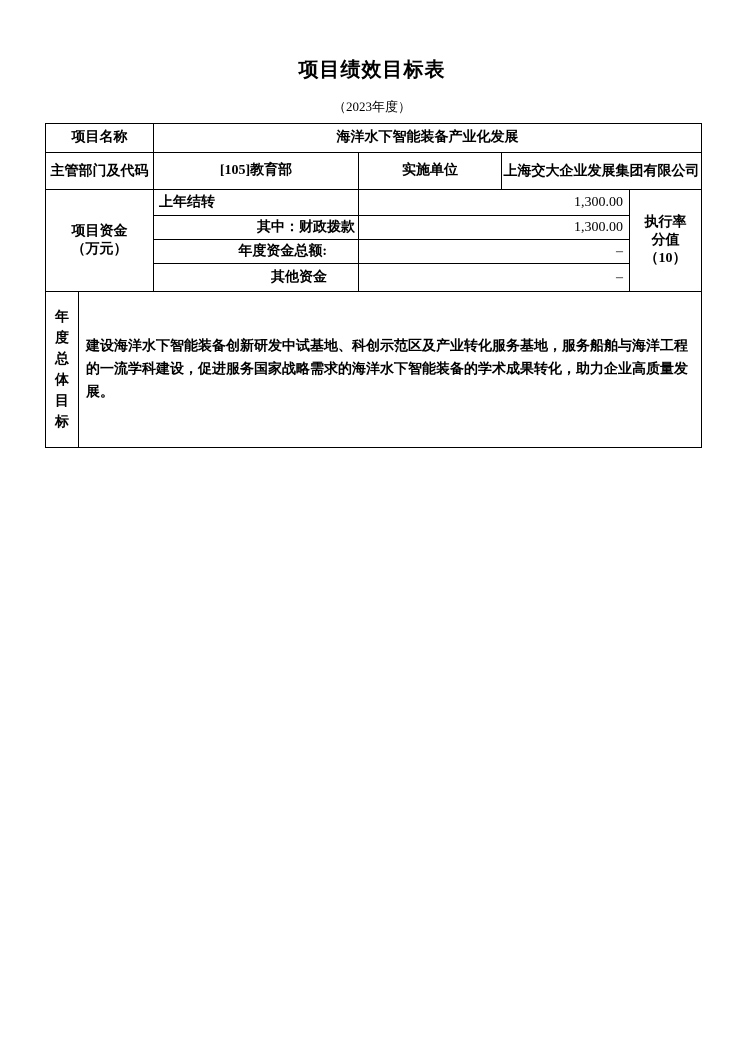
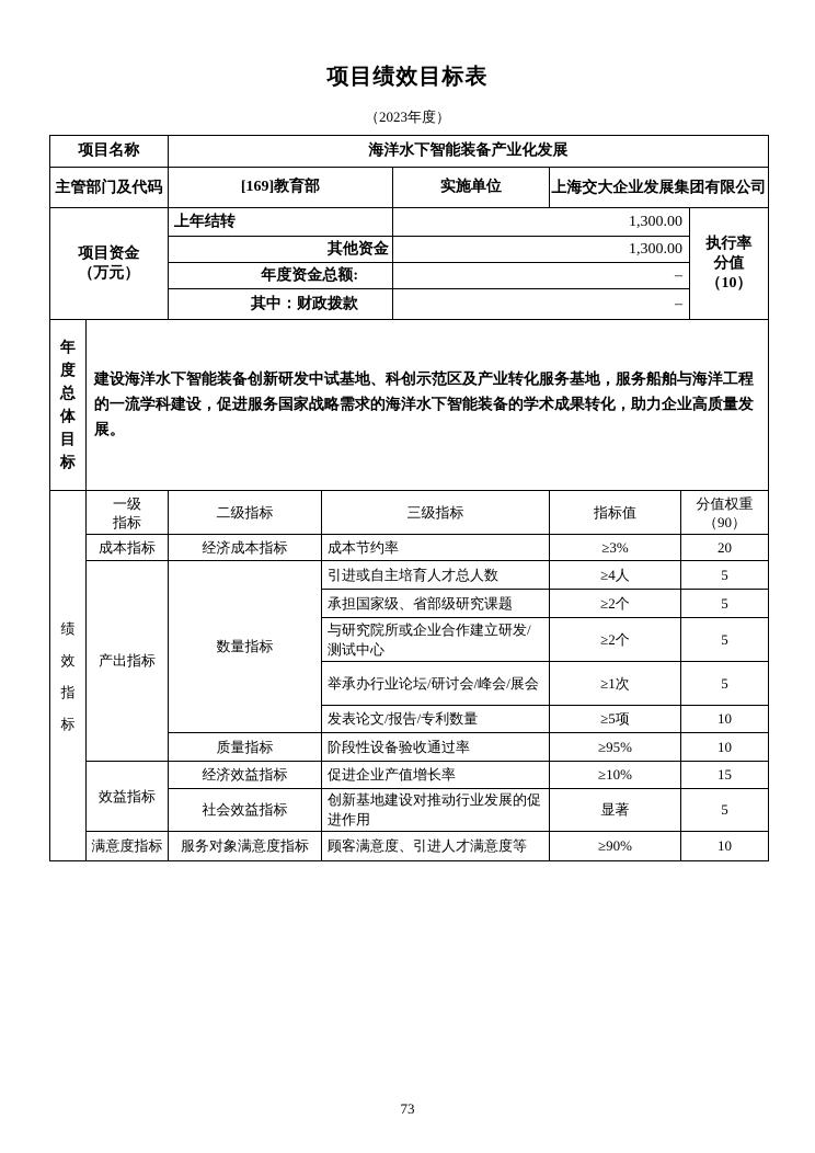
  项目绩效目标表
  （2023年度）
  项目名称	海洋水下智能装备产业化发展
- 主管部门及代码	[105]教育部	实施单位	上海交大企业发展集团有限公司
+ 主管部门及代码	[169]教育部	实施单位	上海交大企业发展集团有限公司
  项目资金 （万元）	上年结转	1,300.00	执行率 分值 （10）
- 其中：财政拨款	1,300.00
+ 其他资金	1,300.00
  年度资金总额:	–
- 其他资金	–
+ 其中：财政拨款	–
  年 度 总 体 目 标	建设海洋水下智能装备创新研发中试基地、科创示范区及产业转化服务基地，服务船舶与海洋工程的一流学科建设，促进服务国家战略需求的海洋水下智能装备的学术成果转化，助力企业高质量发展。
+ 绩 效 指 标	一级 指标	二级指标	三级指标	指标值	分值权重 （90）
+ 成本指标	经济成本指标	成本节约率	≥3%	20
+ 产出指标	数量指标	引进或自主培育人才总人数	≥4人	5
+ 承担国家级、省部级研究课题	≥2个	5
+ 与研究院所或企业合作建立研发/测试中心	≥2个	5
+ 举承办行业论坛/研讨会/峰会/展会	≥1次	5
+ 发表论文/报告/专利数量	≥5项	10
+ 质量指标	阶段性设备验收通过率	≥95%	10
+ 效益指标	经济效益指标	促进企业产值增长率	≥10%	15
+ 社会效益指标	创新基地建设对推动行业发展的促进作用	显著	5
+ 满意度指标	服务对象满意度指标	顾客满意度、引进人才满意度等	≥90%	10
+ 73
